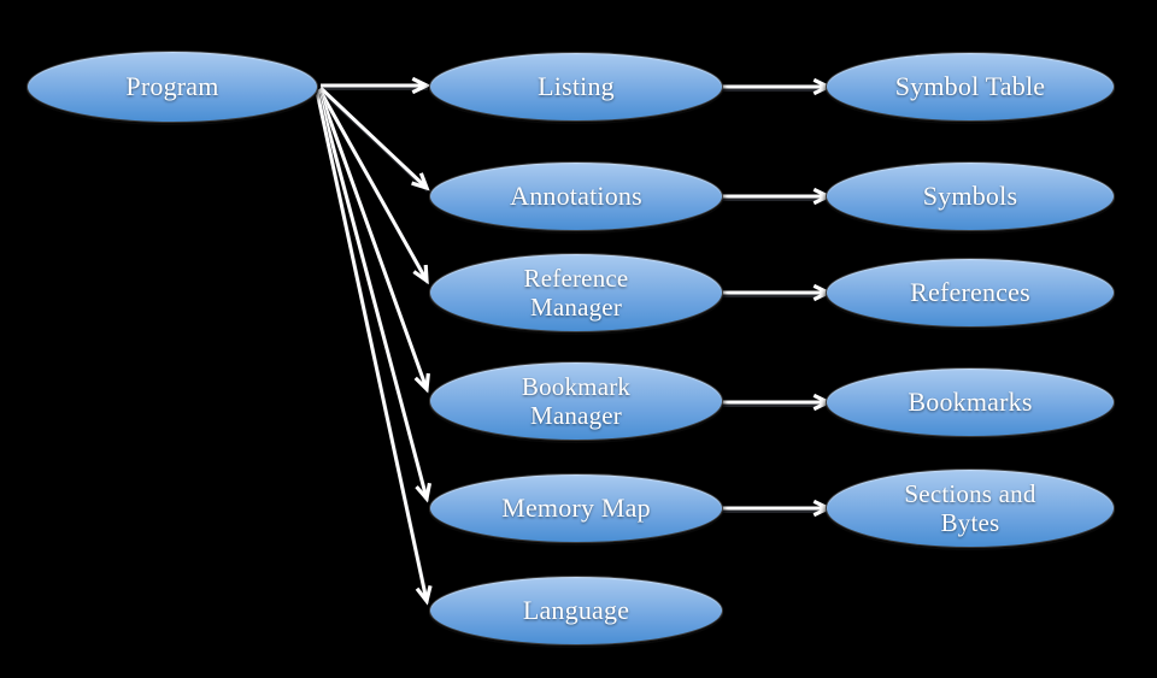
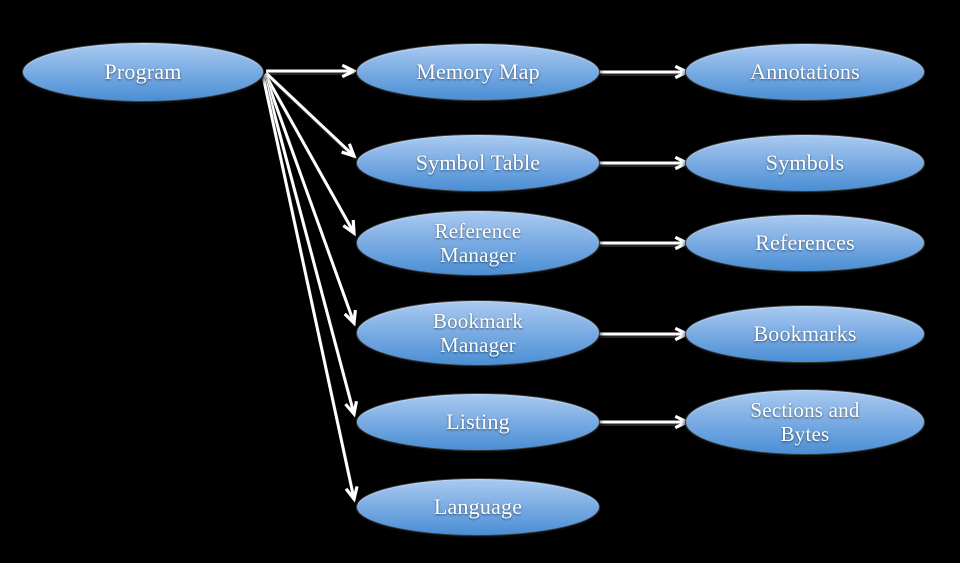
  Program
- Listing
+ Memory Map
- Annotations
+ Symbol Table
  Reference
  Manager
  Bookmark
  Manager
- Memory Map
+ Listing
  Language
- Symbol Table
+ Annotations
  Symbols
  References
  Bookmarks
  Sections and
  Bytes
